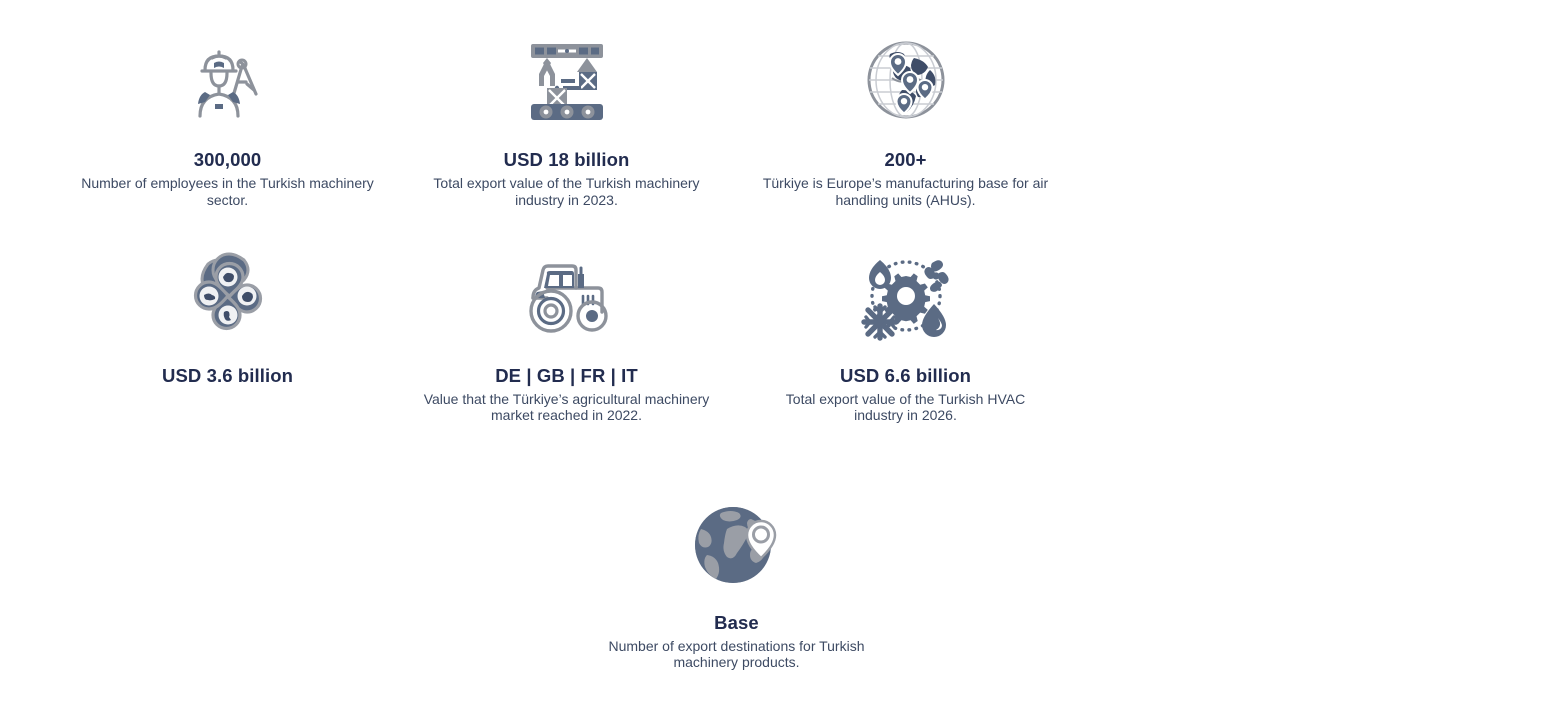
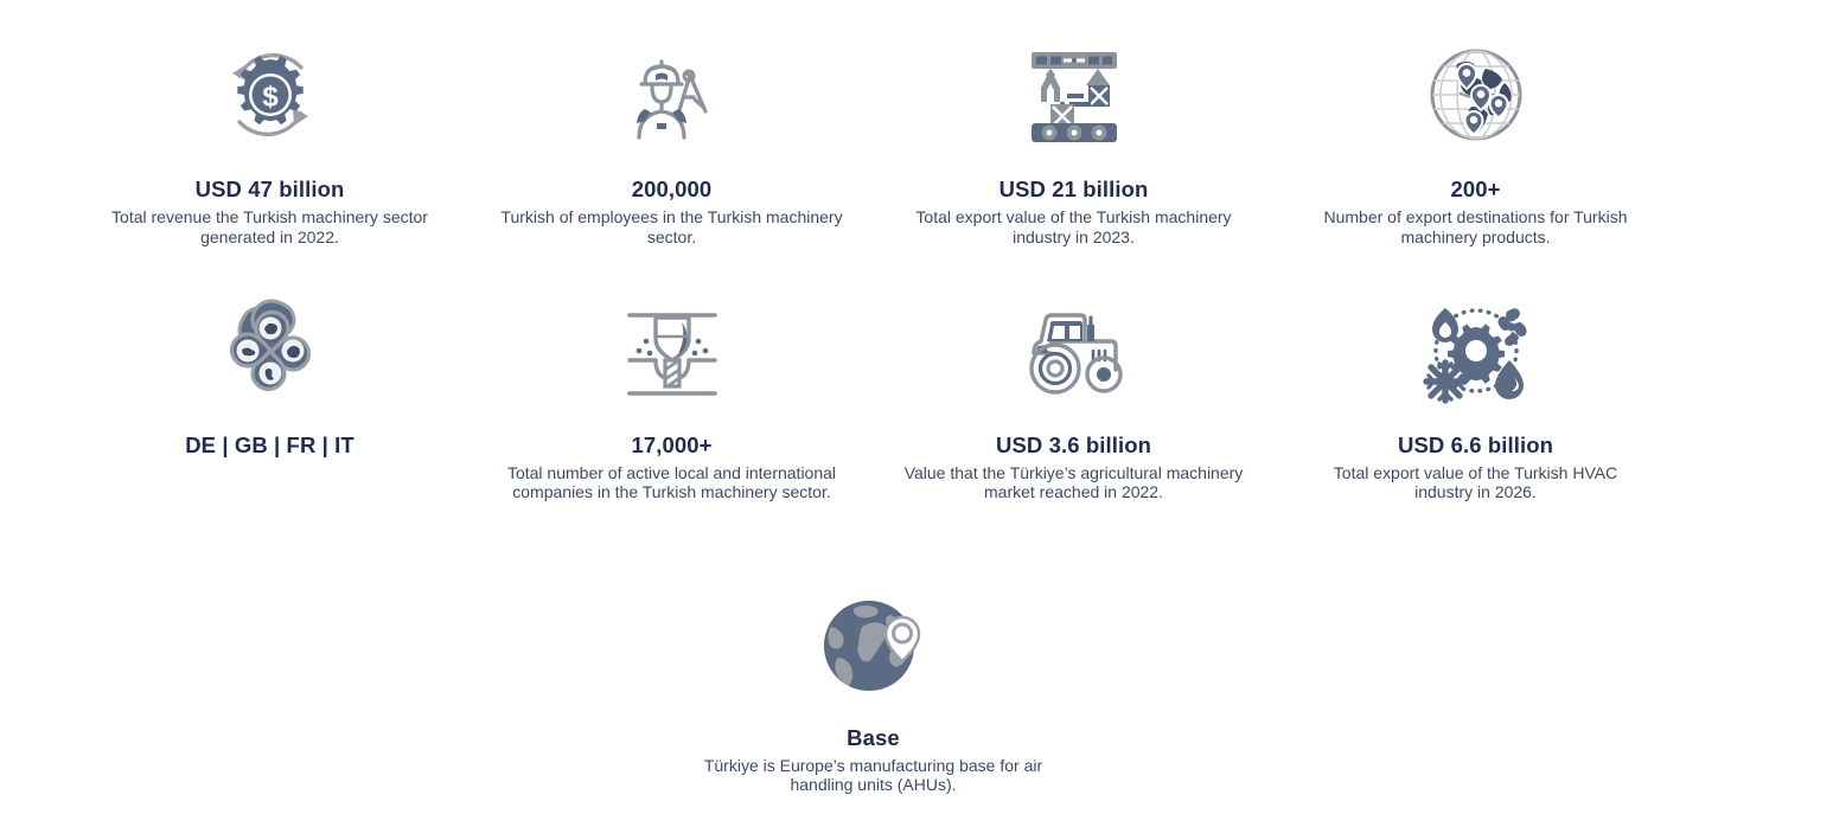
+ $
+ USD 47 billion
+ Total revenue the Turkish machinery sector generated in 2022.
- 300,000
+ 200,000
- Number of employees in the Turkish machinery sector.
+ Turkish of employees in the Turkish machinery sector.
- USD 18 billion
+ USD 21 billion
  Total export value of the Turkish machinery industry in 2023.
  200+
- Türkiye is Europe’s manufacturing base for air handling units (AHUs).
+ Number of export destinations for Turkish machinery products.
- USD 3.6 billion
+ DE | GB | FR | IT
+ 17,000+
+ Total number of active local and international companies in the Turkish machinery sector.
- DE | GB | FR | IT
+ USD 3.6 billion
  Value that the Türkiye’s agricultural machinery market reached in 2022.
  USD 6.6 billion
  Total export value of the Turkish HVAC industry in 2026.
  Base
- Number of export destinations for Turkish machinery products.
+ Türkiye is Europe’s manufacturing base for air handling units (AHUs).
